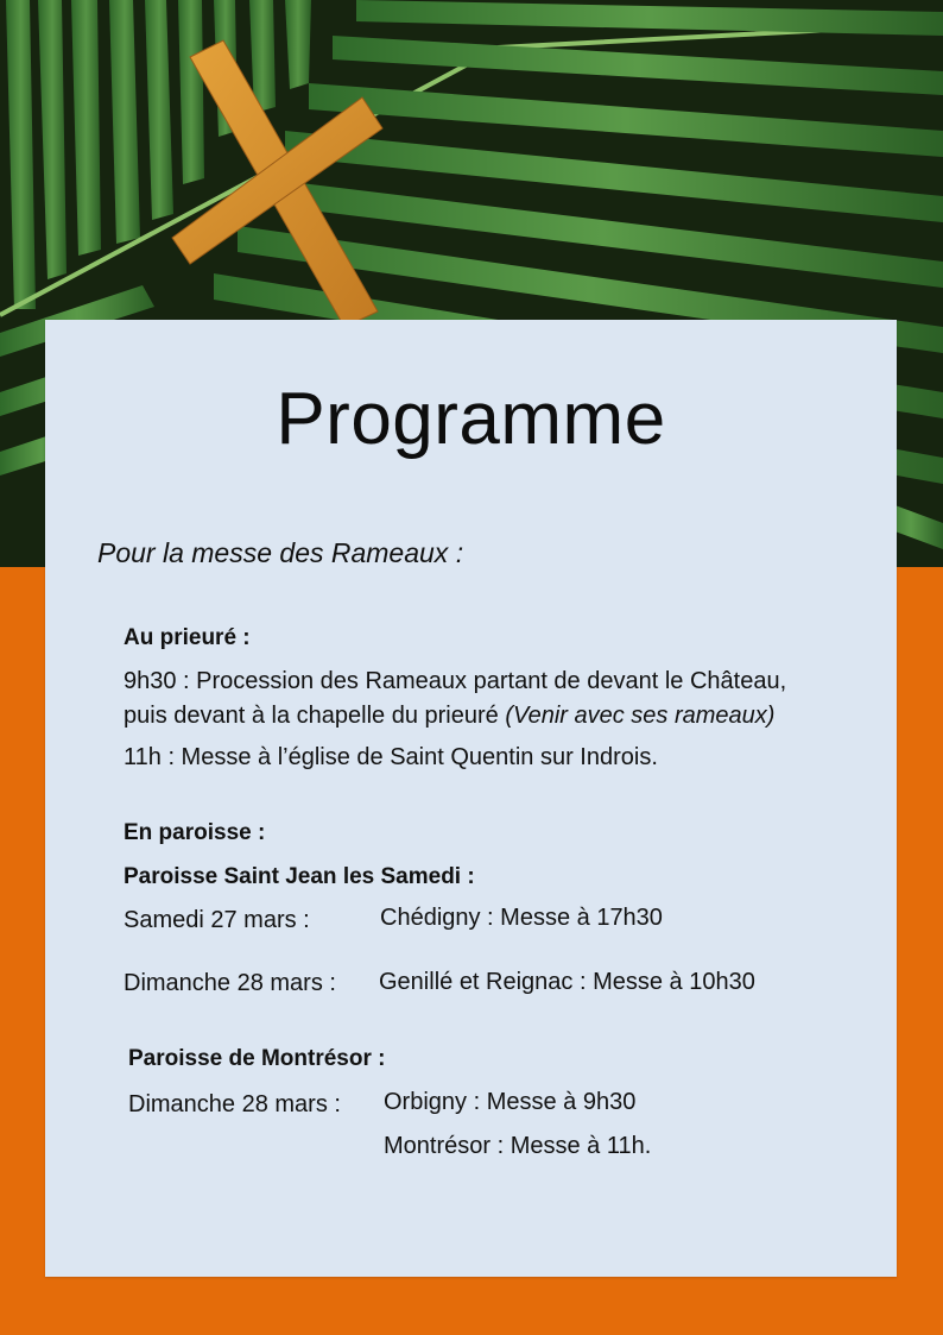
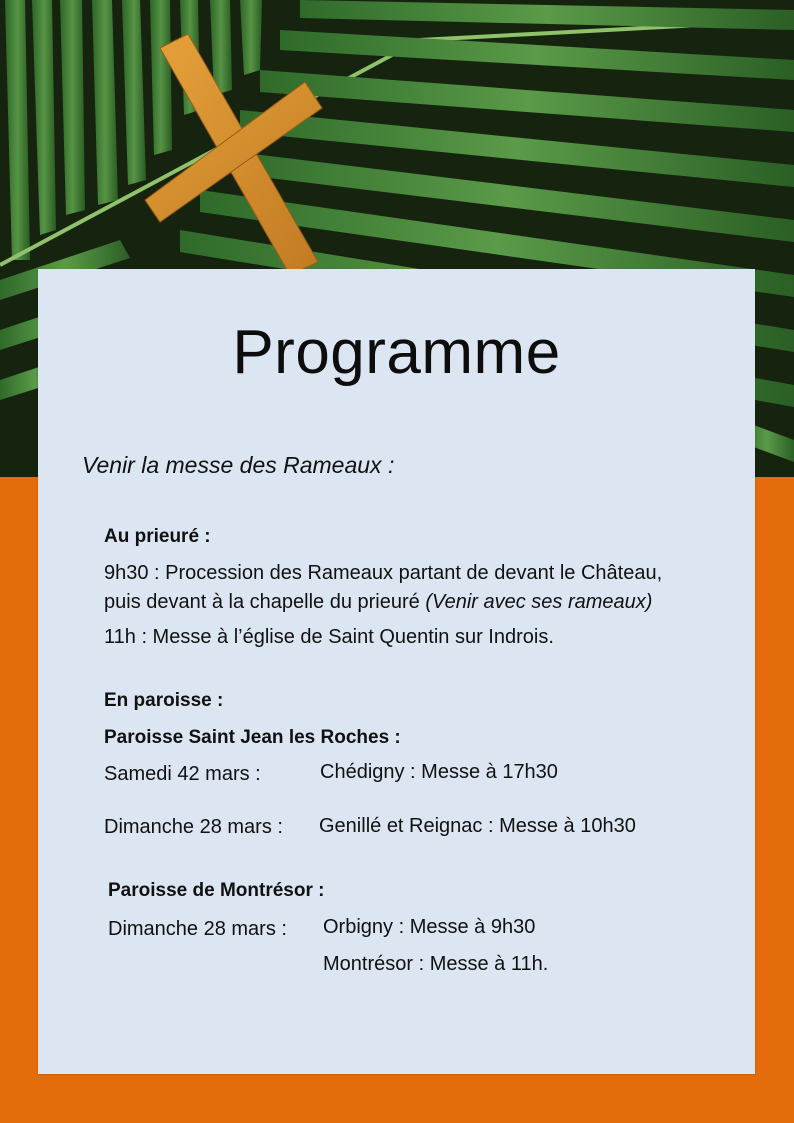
  Programme
- Pour la messe des Rameaux :
+ Venir la messe des Rameaux :
  Au prieuré :
  9h30 : Procession des Rameaux partant de devant le Château,
  puis devant à la chapelle du prieuré (Venir avec ses rameaux)
  11h : Messe à l’église de Saint Quentin sur Indrois.
  En paroisse :
- Paroisse Saint Jean les Samedi :
+ Paroisse Saint Jean les Roches :
- Samedi 27 mars :
+ Samedi 42 mars :
  Chédigny : Messe à 17h30
  Dimanche 28 mars :
  Genillé et Reignac : Messe à 10h30
  Paroisse de Montrésor :
  Dimanche 28 mars :
  Orbigny : Messe à 9h30
  Montrésor : Messe à 11h.
